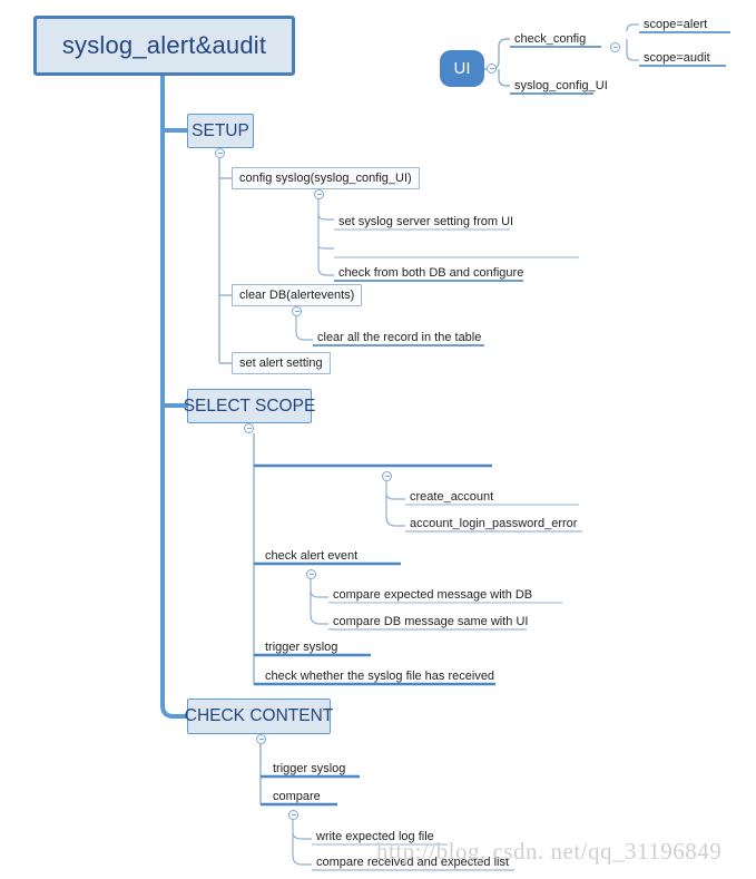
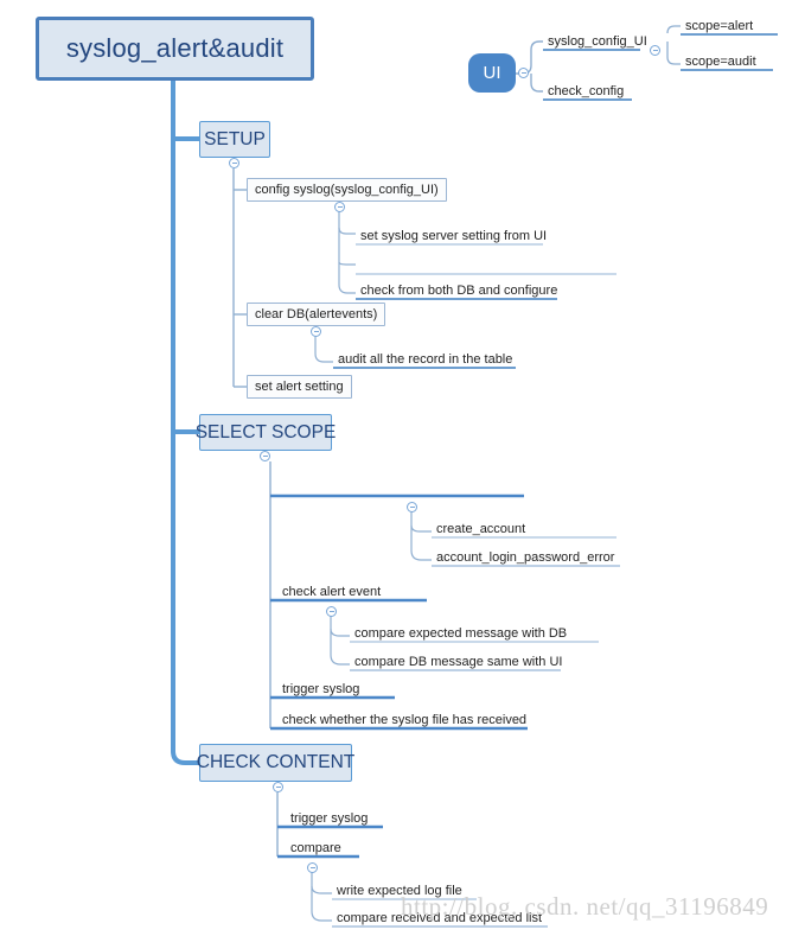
  syslog_alert&audit
  UI
- check_config
+ syslog_config_UI
  scope=alert
  scope=audit
- syslog_config_UI
+ check_config
  SETUP
  config syslog(syslog_config_UI)
  set syslog server setting from UI
  check from both DB and configure
  clear DB(alertevents)
- clear all the record in the table
+ audit all the record in the table
  set alert setting
  SELECT SCOPE
  create_account
  account_login_password_error
  check alert event
  compare expected message with DB
  compare DB message same with UI
  trigger syslog
  check whether the syslog file has received
  CHECK CONTENT
  trigger syslog
  compare
  write expected log file
  compare received and expected list
  http://blog. csdn. net/qq_31196849
